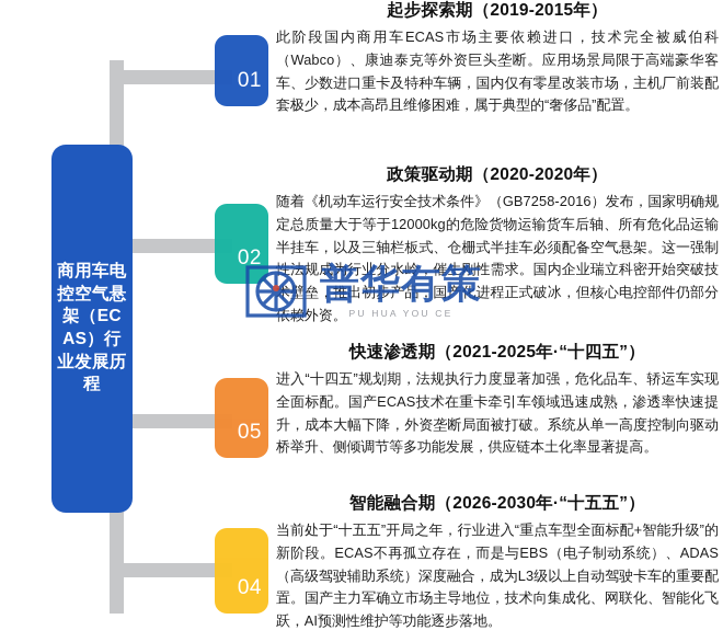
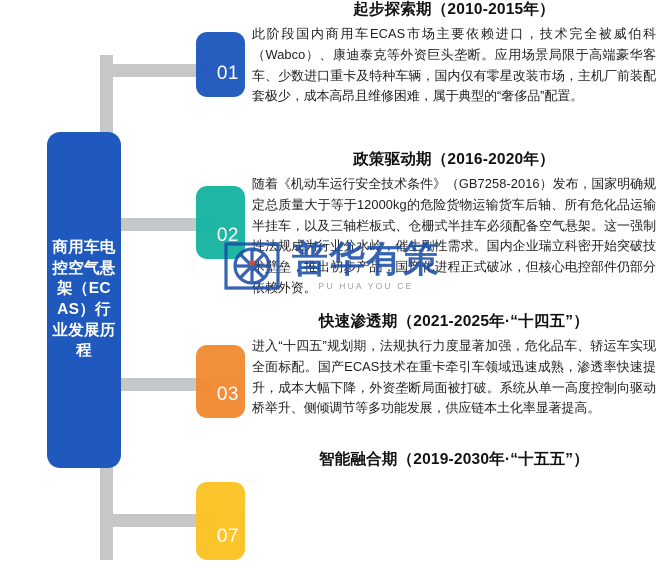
  商用车电控空气悬架（ECAS）行业发展历程
  01
- 起步探索期（2019-2015年）
+ 起步探索期（2010-2015年）
  此阶段国内商用车ECAS市场主要依赖进口，技术完全被威伯科（Wabco）、康迪泰克等外资巨头垄断。应用场景局限于高端豪华客车、少数进口重卡及特种车辆，国内仅有零星改装市场，主机厂前装配套极少，成本高昂且维修困难，属于典型的“奢侈品”配置。
  02
- 政策驱动期（2020-2020年）
+ 政策驱动期（2016-2020年）
  随着《机动车运行安全技术条件》（GB7258-2016）发布，国家明确规定总质量大于等于12000kg的危险货物运输货车后轴、所有危化品运输半挂车，以及三轴栏板式、仓栅式半挂车必须配备空气悬架。这一强制性法规成为行业分水岭，催生刚性需求。国内企业瑞立科密开始突破技术壁垒，推出初步产品，国产化进程正式破冰，但核心电控部件仍部分依赖外资。
- 05
+ 03
  快速渗透期（2021-2025年·“十四五”）
  进入“十四五”规划期，法规执行力度显著加强，危化品车、轿运车实现全面标配。国产ECAS技术在重卡牵引车领域迅速成熟，渗透率快速提升，成本大幅下降，外资垄断局面被打破。系统从单一高度控制向驱动桥举升、侧倾调节等多功能发展，供应链本土化率显著提高。
- 04
+ 07
- 智能融合期（2026-2030年·“十五五”）
+ 智能融合期（2019-2030年·“十五五”）
- 当前处于“十五五”开局之年，行业进入“重点车型全面标配+智能升级”的新阶段。ECAS不再孤立存在，而是与EBS（电子制动系统）、ADAS（高级驾驶辅助系统）深度融合，成为L3级以上自动驾驶卡车的重要配置。国产主力军确立市场主导地位，技术向集成化、网联化、智能化飞跃，AI预测性维护等功能逐步落地。
  普华有策
  PU HUA YOU CE
